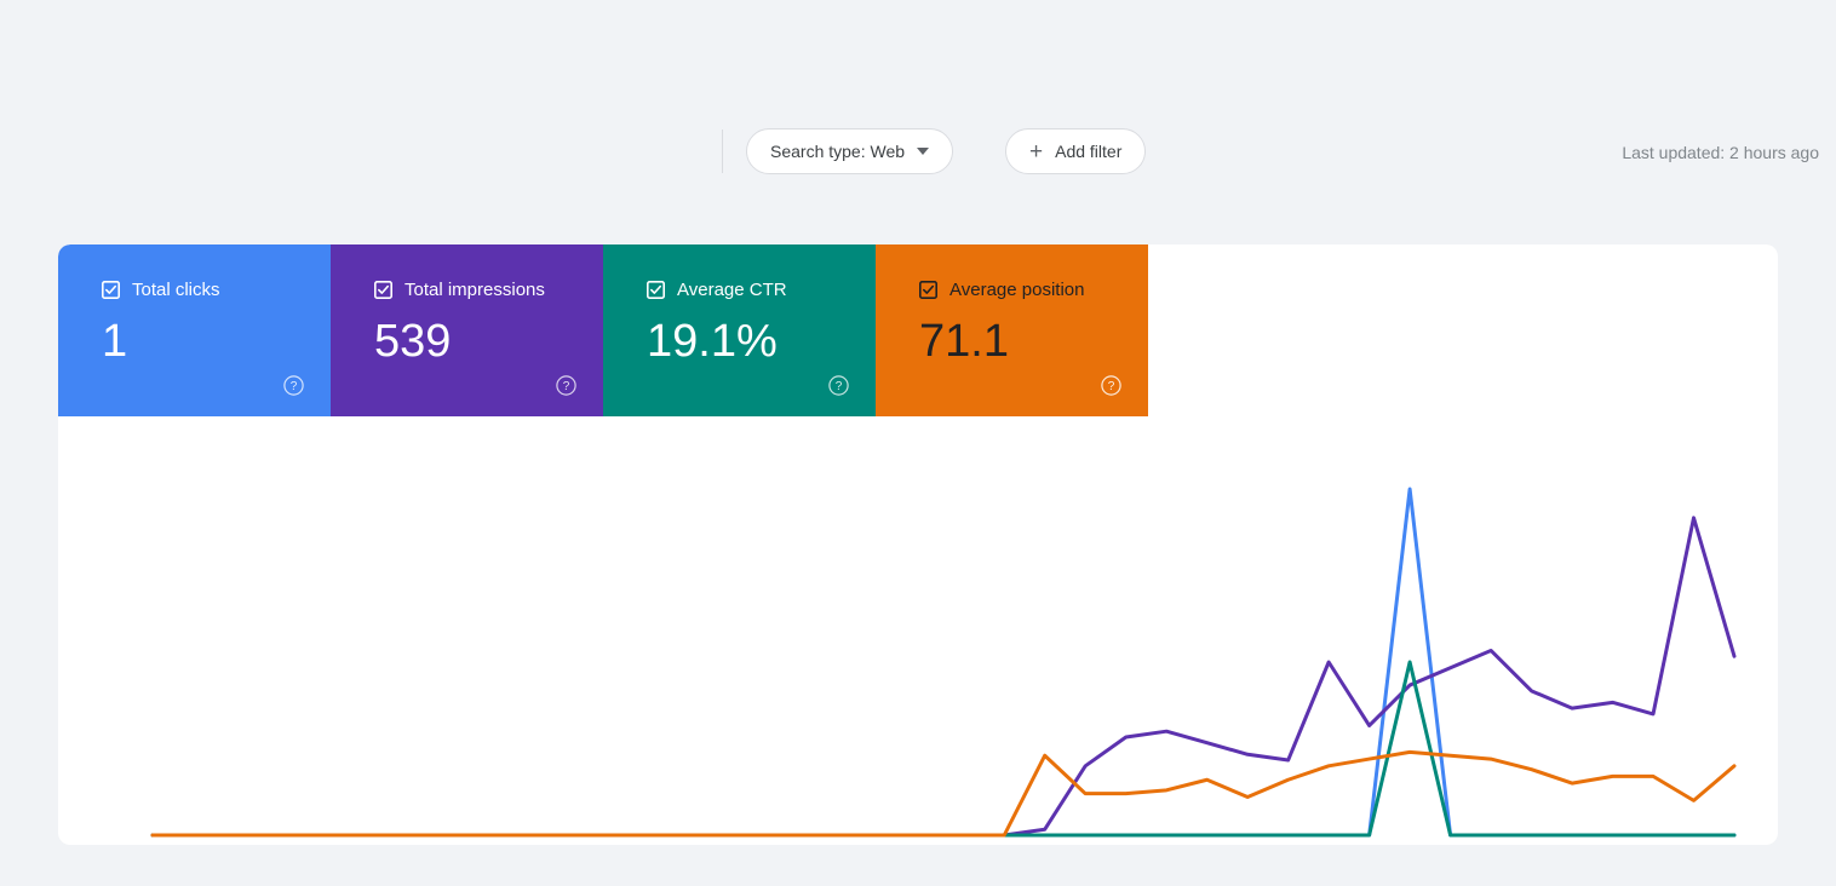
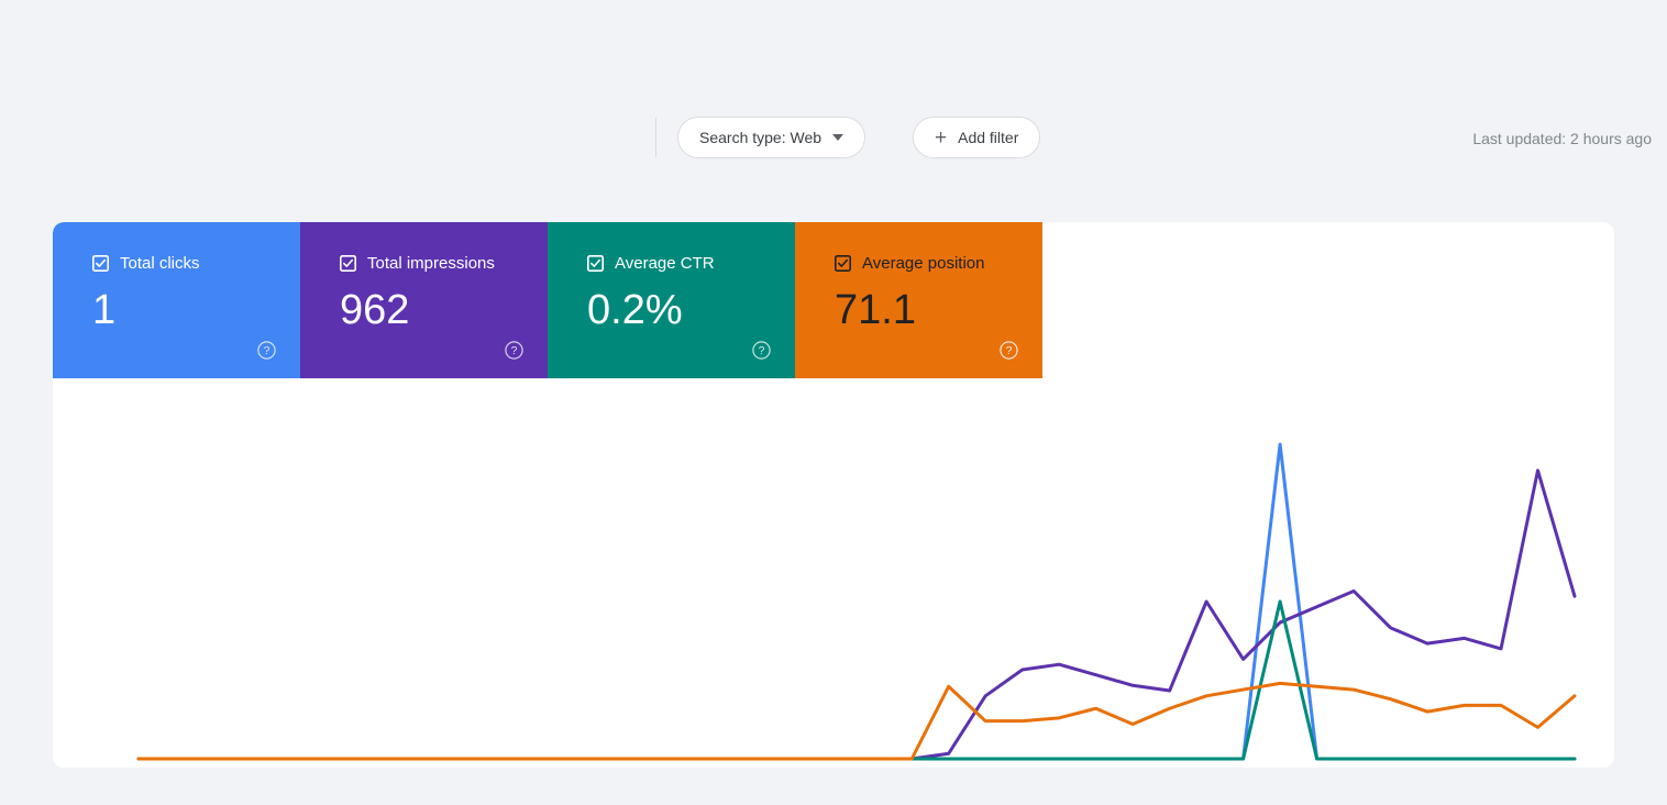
  Search type: Web
  +
  Add filter
  Last updated: 2 hours ago
  Total clicks
  1
  ?
  Total impressions
- 539
+ 962
  ?
  Average CTR
- 19.1%
+ 0.2%
  ?
  Average position
  71.1
  ?
